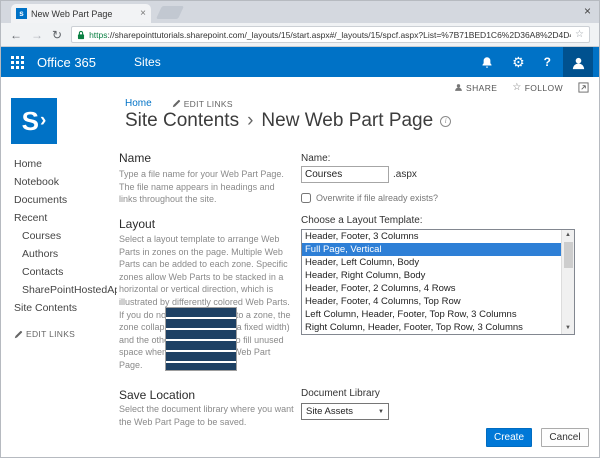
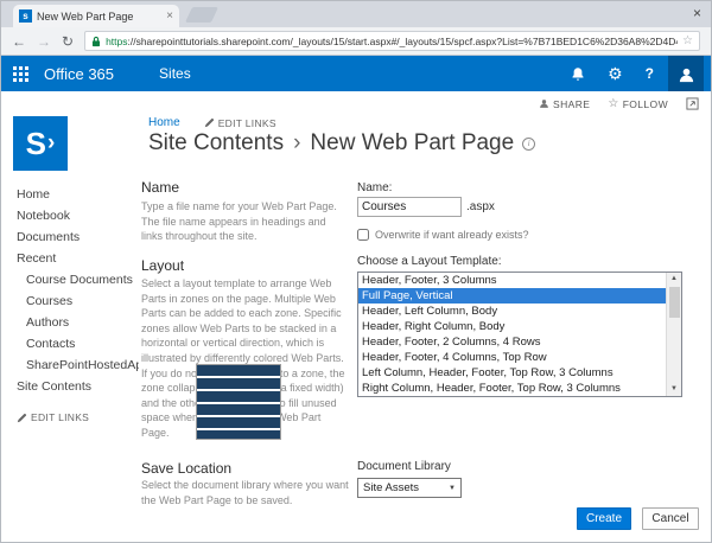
  s
  New Web Part Page
  ×
  ×
  ←
  →
  ↻
  https://sharepointtutorials.sharepoint.com/_layouts/15/start.aspx#/_layouts/15/spcf.aspx?List=%7B71BED1C6%2D36A8%2D4D
  ☆
  Office 365
  Sites
  ⚙
  ?
  SHARE
  ☆
  FOLLOW
  S
  ›
  Home
  EDIT LINKS
  Site Contents
  ›
  New Web Part Page
  i
  Home
  Notebook
  Documents
  Recent
+ Course Documents
  Courses
  Authors
  Contacts
  SharePointHostedA
  Site Contents
  EDIT LINKS
  Name
  Type a file name for your Web Part Page. The file name appears in headings and links throughout the site.
  Name:
  Courses
  .aspx
- Overwrite if file already exists?
+ Overwrite if want already exists?
  Layout
  Select a layout template to arrange Web Parts in zones on the page. Multiple Web Parts can be added to each zone. Specific zones allow Web Parts to be stacked in a horizontal or vertical direction, which is illustrated by differently colored Web Parts. If you do no to a zone, the zone collap a fixed width) and the otho fill unused space whe Web Part Page.
  Choose a Layout Template:
  Header, Footer, 3 Columns
  Full Page, Vertical
  Header, Left Column, Body
  Header, Right Column, Body
  Header, Footer, 2 Columns, 4 Rows
  Header, Footer, 4 Columns, Top Row
  Left Column, Header, Footer, Top Row, 3 Columns
  Right Column, Header, Footer, Top Row, 3 Columns
  Save Location
  Select the document library where you want the Web Part Page to be saved.
  Document Library
  Site Assets
  Create
  Cancel
